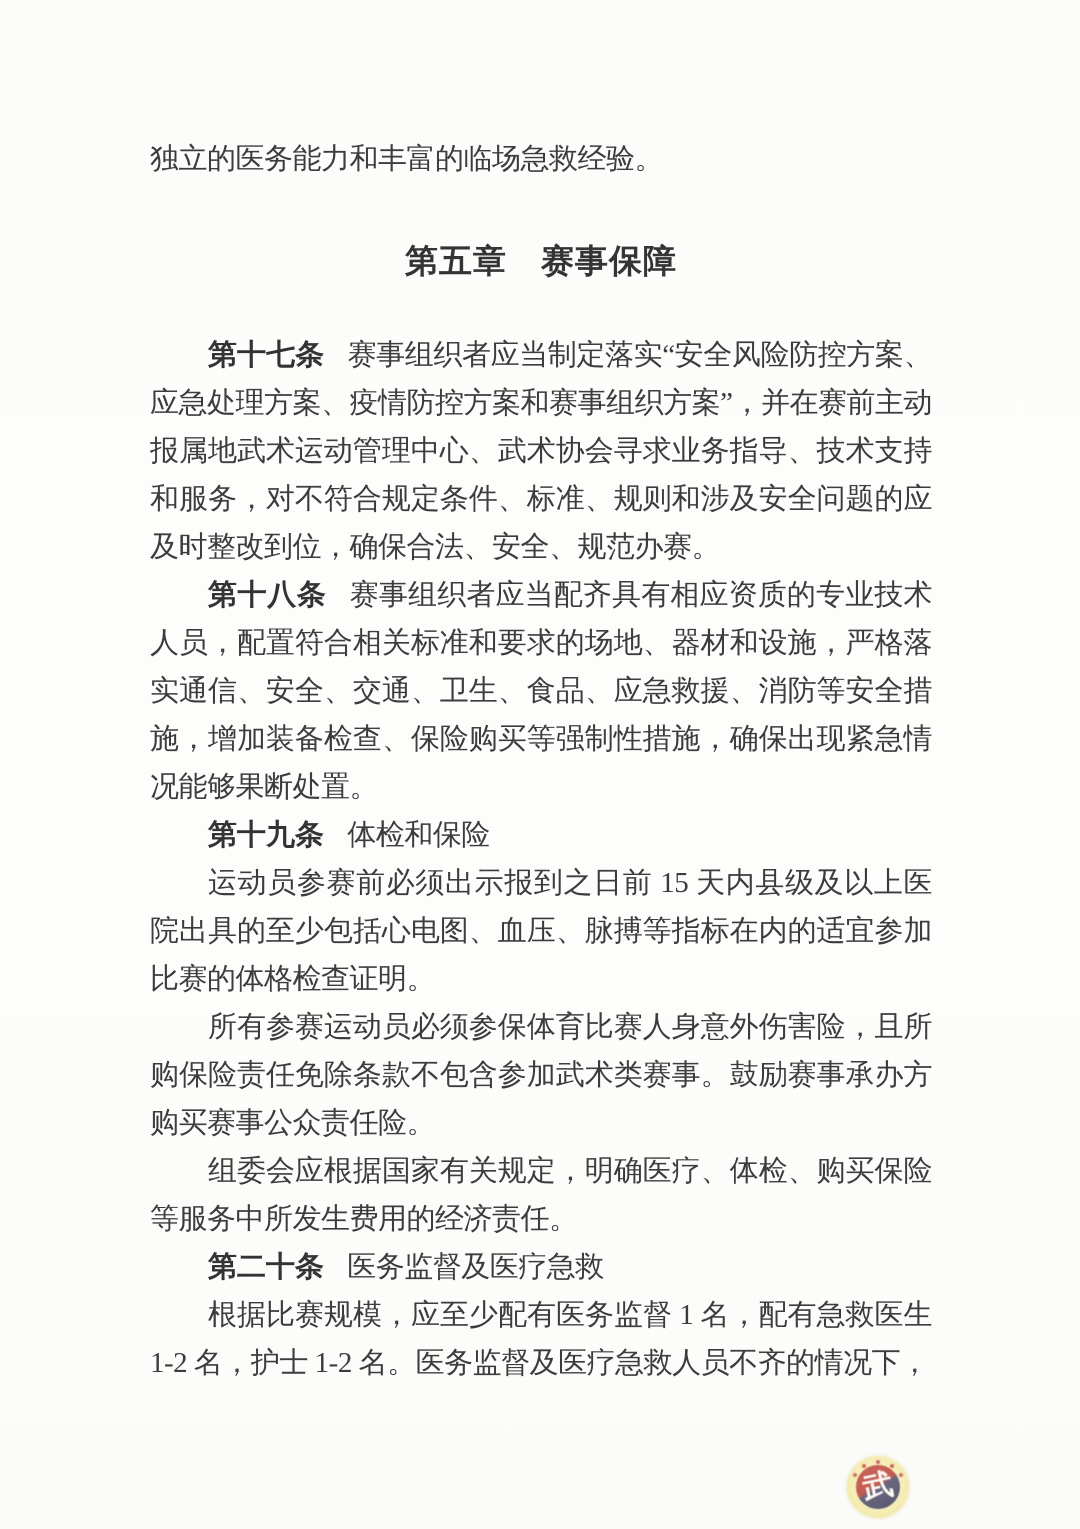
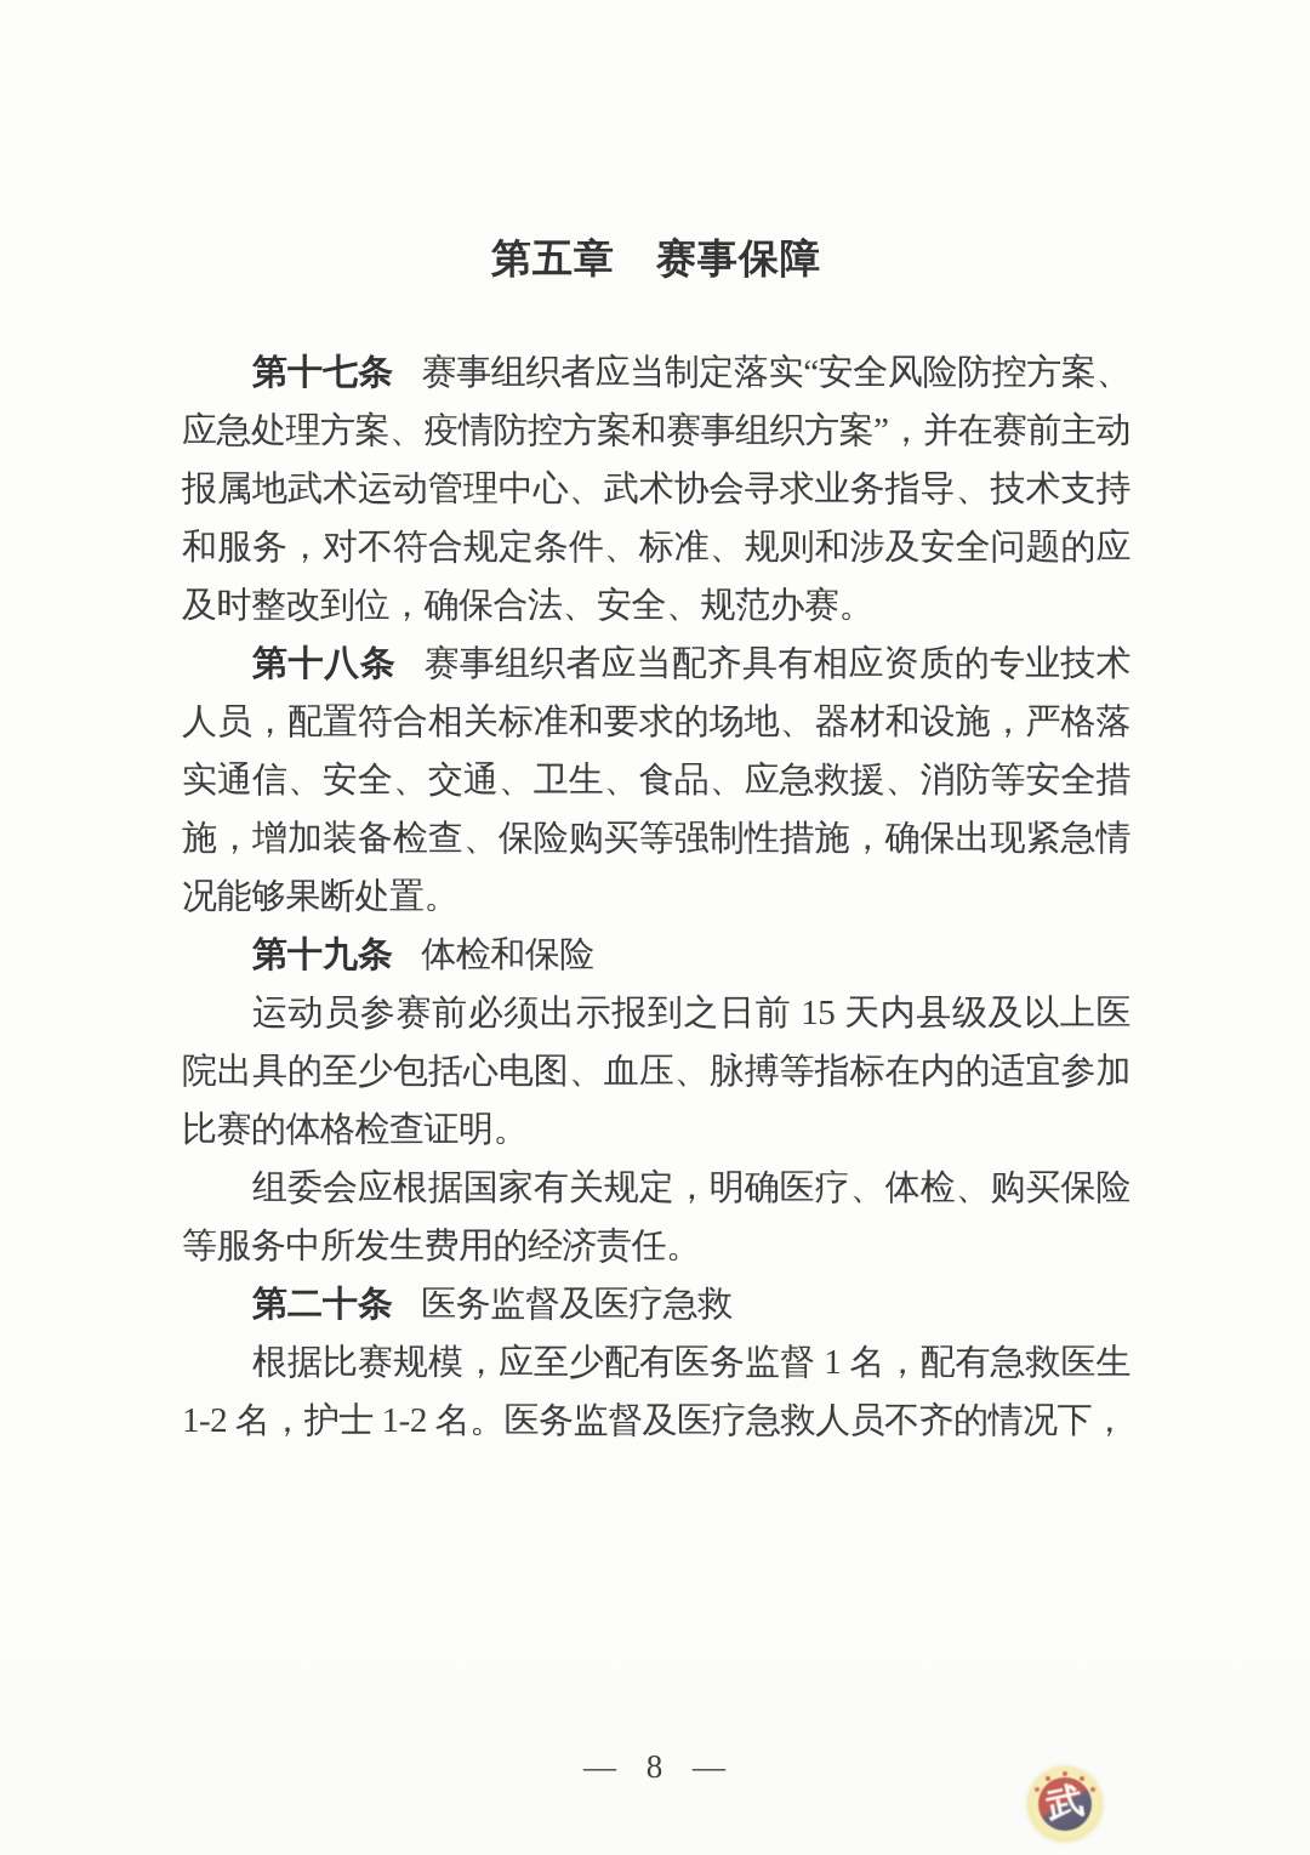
- 独立的医务能力和丰富的临场急救经验。
  第五章 赛事保障
  第十七条 赛事组织者应当制定落实“安全风险防控方案、应急处理方案、疫情防控方案和赛事组织方案”，并在赛前主动报属地武术运动管理中心、武术协会寻求业务指导、技术支持和服务，对不符合规定条件、标准、规则和涉及安全问题的应及时整改到位，确保合法、安全、规范办赛。
  第十八条 赛事组织者应当配齐具有相应资质的专业技术人员，配置符合相关标准和要求的场地、器材和设施，严格落实通信、安全、交通、卫生、食品、应急救援、消防等安全措施，增加装备检查、保险购买等强制性措施，确保出现紧急情况能够果断处置。
  第十九条 体检和保险
  运动员参赛前必须出示报到之日前 15 天内县级及以上医院出具的至少包括心电图、血压、脉搏等指标在内的适宜参加比赛的体格检查证明。
- 所有参赛运动员必须参保体育比赛人身意外伤害险，且所购保险责任免除条款不包含参加武术类赛事。鼓励赛事承办方购买赛事公众责任险。
  组委会应根据国家有关规定，明确医疗、体检、购买保险等服务中所发生费用的经济责任。
  第二十条 医务监督及医疗急救
  根据比赛规模，应至少配有医务监督 1 名，配有急救医生 1-2 名，护士 1-2 名。医务监督及医疗急救人员不齐的情况下，
+ — 8 —
